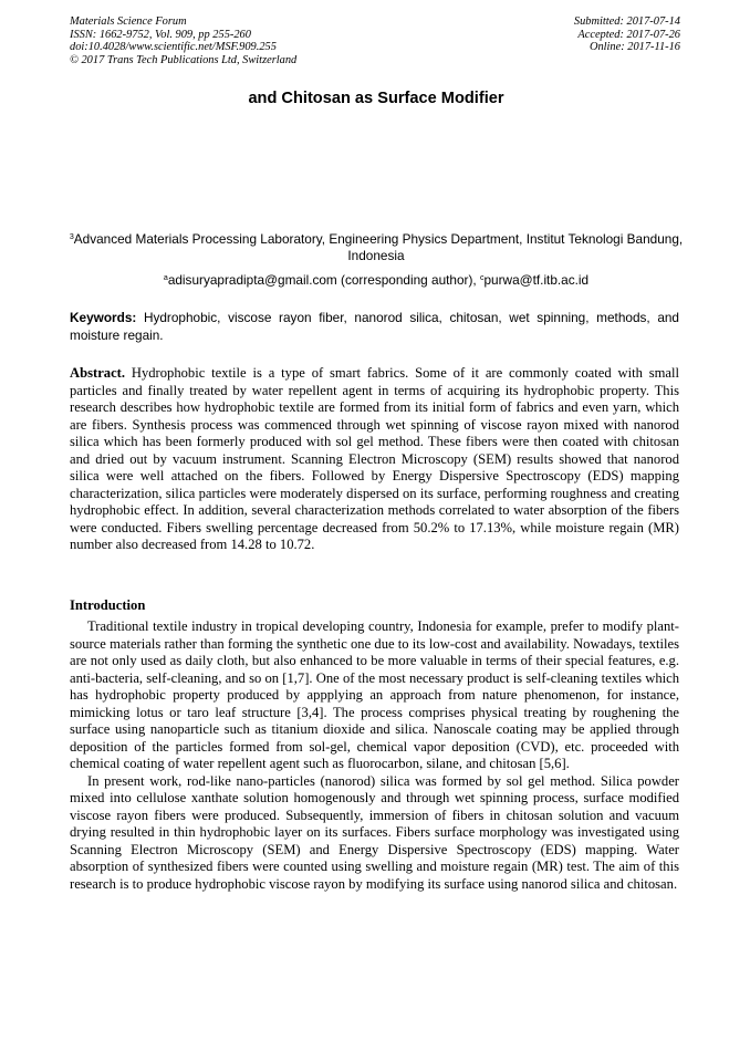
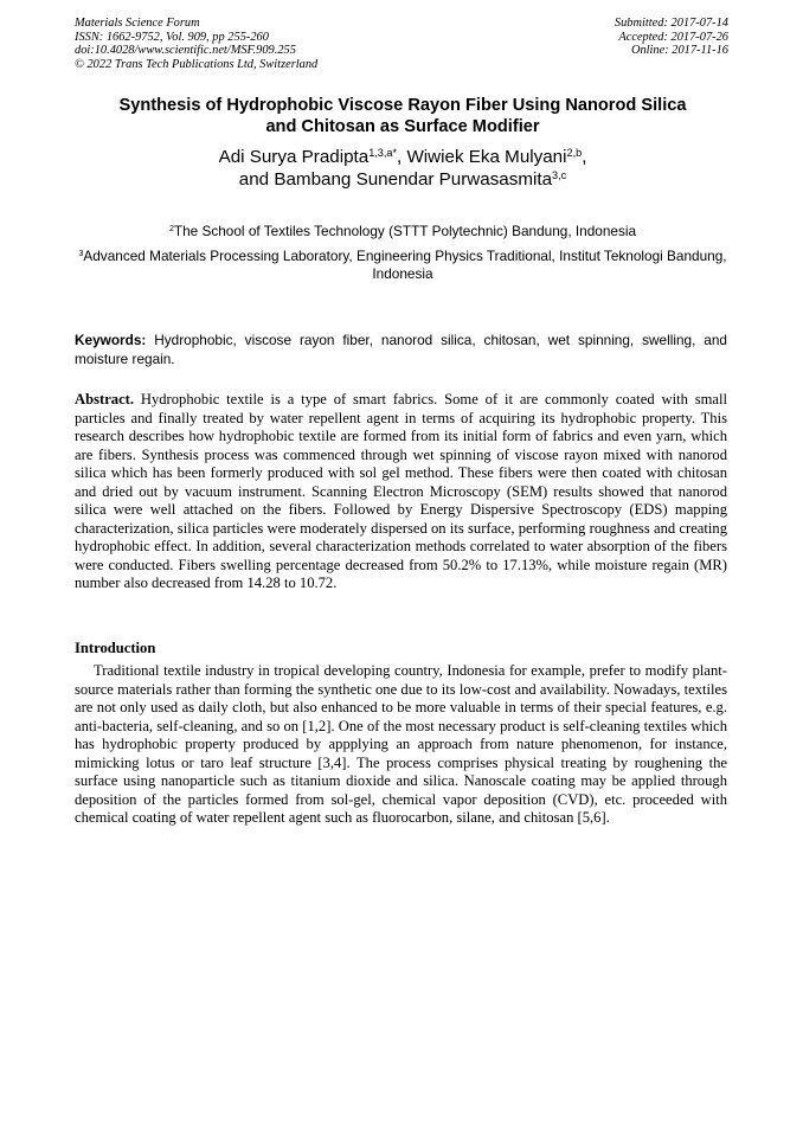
  Materials Science Forum
  ISSN: 1662-9752, Vol. 909, pp 255-260
  doi:10.4028/www.scientific.net/MSF.909.255
- © 2017 Trans Tech Publications Ltd, Switzerland
+ © 2022 Trans Tech Publications Ltd, Switzerland
  Submitted: 2017-07-14
  Accepted: 2017-07-26
  Online: 2017-11-16
+ Synthesis of Hydrophobic Viscose Rayon Fiber Using Nanorod Silica
  and Chitosan as Surface Modifier
+ Adi Surya Pradipta1,3,a*, Wiwiek Eka Mulyani2,b,
+ and Bambang Sunendar Purwasasmita3,c
+ 2The School of Textiles Technology (STTT Polytechnic) Bandung, Indonesia
- 3Advanced Materials Processing Laboratory, Engineering Physics Department, Institut Teknologi Bandung, Indonesia
+ 3Advanced Materials Processing Laboratory, Engineering Physics Traditional, Institut Teknologi Bandung, Indonesia
- aadisuryapradipta@gmail.com (corresponding author), cpurwa@tf.itb.ac.id
- Keywords: Hydrophobic, viscose rayon fiber, nanorod silica, chitosan, wet spinning, methods, and moisture regain.
+ Keywords: Hydrophobic, viscose rayon fiber, nanorod silica, chitosan, wet spinning, swelling, and moisture regain.
  Abstract. Hydrophobic textile is a type of smart fabrics. Some of it are commonly coated with small particles and finally treated by water repellent agent in terms of acquiring its hydrophobic property. This research describes how hydrophobic textile are formed from its initial form of fabrics and even yarn, which are fibers. Synthesis process was commenced through wet spinning of viscose rayon mixed with nanorod silica which has been formerly produced with sol gel method. These fibers were then coated with chitosan and dried out by vacuum instrument. Scanning Electron Microscopy (SEM) results showed that nanorod silica were well attached on the fibers. Followed by Energy Dispersive Spectroscopy (EDS) mapping characterization, silica particles were moderately dispersed on its surface, performing roughness and creating hydrophobic effect. In addition, several characterization methods correlated to water absorption of the fibers were conducted. Fibers swelling percentage decreased from 50.2% to 17.13%, while moisture regain (MR) number also decreased from 14.28 to 10.72.
  Introduction
- Traditional textile industry in tropical developing country, Indonesia for example, prefer to modify plant-source materials rather than forming the synthetic one due to its low-cost and availability. Nowadays, textiles are not only used as daily cloth, but also enhanced to be more valuable in terms of their special features, e.g. anti-bacteria, self-cleaning, and so on [1,7]. One of the most necessary product is self-cleaning textiles which has hydrophobic property produced by appplying an approach from nature phenomenon, for instance, mimicking lotus or taro leaf structure [3,4]. The process comprises physical treating by roughening the surface using nanoparticle such as titanium dioxide and silica. Nanoscale coating may be applied through deposition of the particles formed from sol-gel, chemical vapor deposition (CVD), etc. proceeded with chemical coating of water repellent agent such as fluorocarbon, silane, and chitosan [5,6].
+ Traditional textile industry in tropical developing country, Indonesia for example, prefer to modify plant-source materials rather than forming the synthetic one due to its low-cost and availability. Nowadays, textiles are not only used as daily cloth, but also enhanced to be more valuable in terms of their special features, e.g. anti-bacteria, self-cleaning, and so on [1,2]. One of the most necessary product is self-cleaning textiles which has hydrophobic property produced by appplying an approach from nature phenomenon, for instance, mimicking lotus or taro leaf structure [3,4]. The process comprises physical treating by roughening the surface using nanoparticle such as titanium dioxide and silica. Nanoscale coating may be applied through deposition of the particles formed from sol-gel, chemical vapor deposition (CVD), etc. proceeded with chemical coating of water repellent agent such as fluorocarbon, silane, and chitosan [5,6].
- In present work, rod-like nano-particles (nanorod) silica was formed by sol gel method. Silica powder mixed into cellulose xanthate solution homogenously and through wet spinning process, surface modified viscose rayon fibers were produced. Subsequently, immersion of fibers in chitosan solution and vacuum drying resulted in thin hydrophobic layer on its surfaces. Fibers surface morphology was investigated using Scanning Electron Microscopy (SEM) and Energy Dispersive Spectroscopy (EDS) mapping. Water absorption of synthesized fibers were counted using swelling and moisture regain (MR) test. The aim of this research is to produce hydrophobic viscose rayon by modifying its surface using nanorod silica and chitosan.
